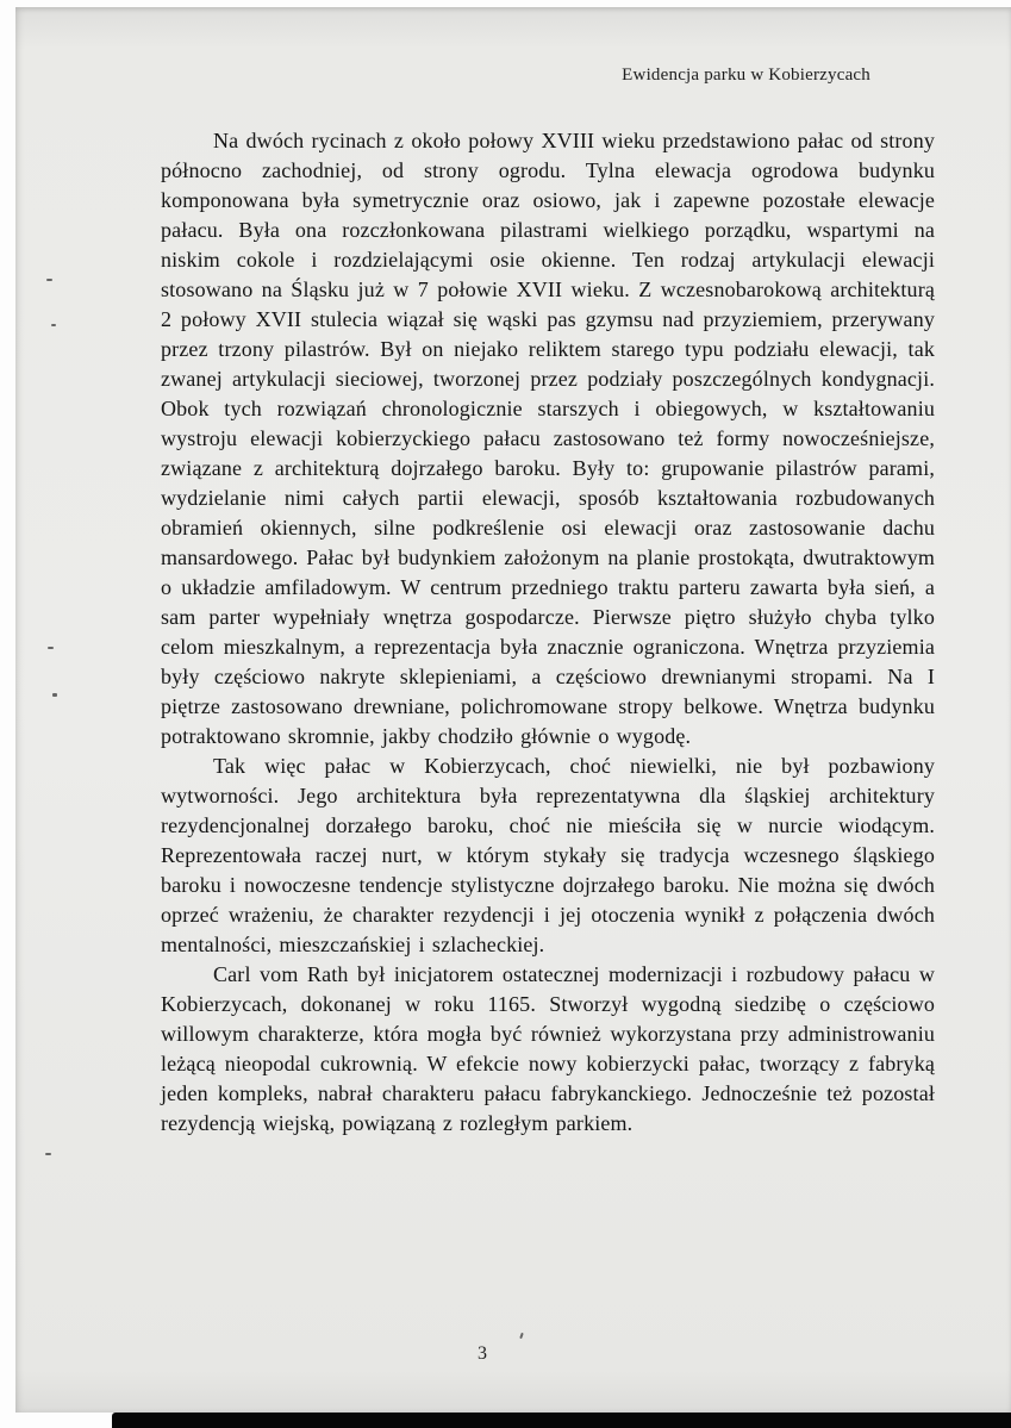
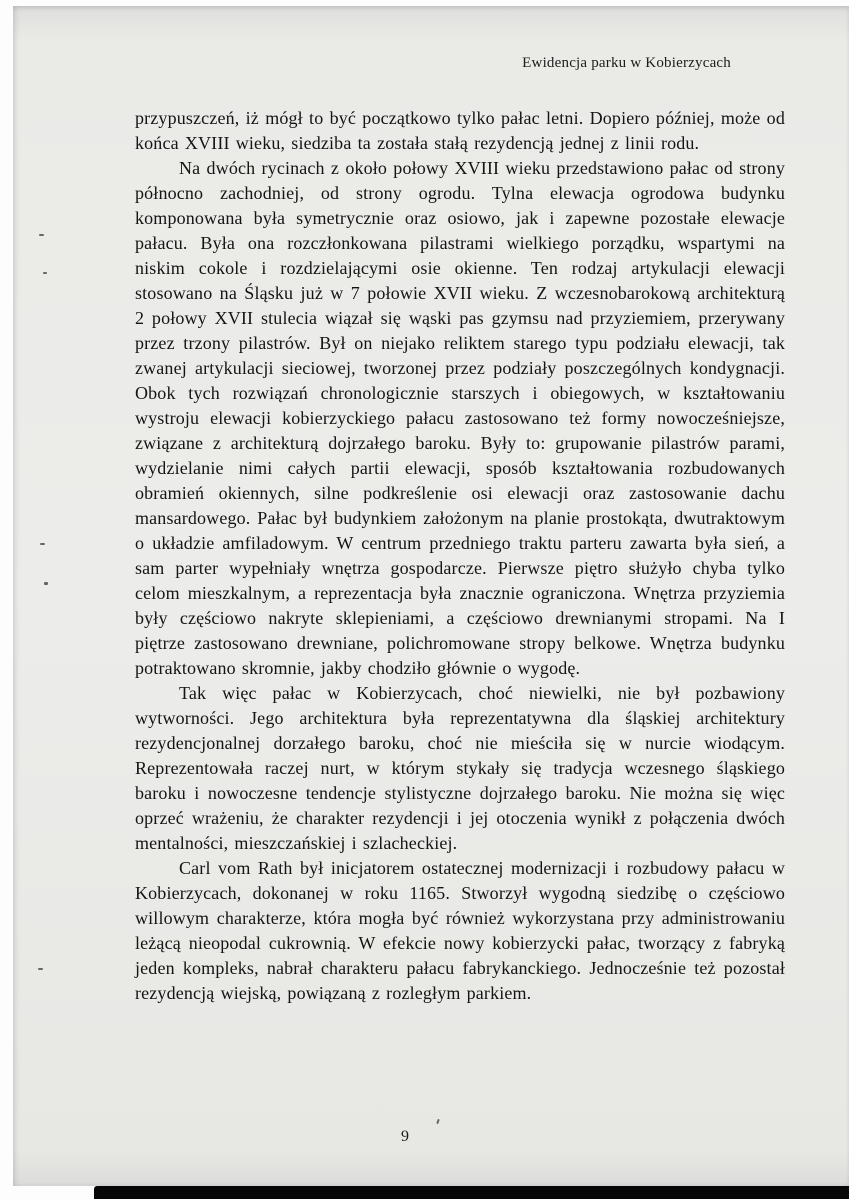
  Ewidencja parku w Kobierzycach
+ przypuszczeń, iż mógł to być początkowo tylko pałac letni. Dopiero później, może od końca XVIII wieku, siedziba ta została stałą rezydencją jednej z linii rodu.
  Na dwóch rycinach z około połowy XVIII wieku przedstawiono pałac od strony północno zachodniej, od strony ogrodu. Tylna elewacja ogrodowa budynku komponowana była symetrycznie oraz osiowo, jak i zapewne pozostałe elewacje pałacu. Była ona rozczłonkowana pilastrami wielkiego porządku, wspartymi na niskim cokole i rozdzielającymi osie okienne. Ten rodzaj artykulacji elewacji stosowano na Śląsku już w 7 połowie XVII wieku. Z wczesnobarokową architekturą 2 połowy XVII stulecia wiązał się wąski pas gzymsu nad przyziemiem, przerywany przez trzony pilastrów. Był on niejako reliktem starego typu podziału elewacji, tak zwanej artykulacji sieciowej, tworzonej przez podziały poszczególnych kondygnacji. Obok tych rozwiązań chronologicznie starszych i obiegowych, w kształtowaniu wystroju elewacji kobierzyckiego pałacu zastosowano też formy nowocześniejsze, związane z architekturą dojrzałego baroku. Były to: grupowanie pilastrów parami, wydzielanie nimi całych partii elewacji, sposób kształtowania rozbudowanych obramień okiennych, silne podkreślenie osi elewacji oraz zastosowanie dachu mansardowego. Pałac był budynkiem założonym na planie prostokąta, dwutraktowym o układzie amfiladowym. W centrum przedniego traktu parteru zawarta była sień, a sam parter wypełniały wnętrza gospodarcze. Pierwsze piętro służyło chyba tylko celom mieszkalnym, a reprezentacja była znacznie ograniczona. Wnętrza przyziemia były częściowo nakryte sklepieniami, a częściowo drewnianymi stropami. Na I piętrze zastosowano drewniane, polichromowane stropy belkowe. Wnętrza budynku potraktowano skromnie, jakby chodziło głównie o wygodę.
- Tak więc pałac w Kobierzycach, choć niewielki, nie był pozbawiony wytworności. Jego architektura była reprezentatywna dla śląskiej architektury rezydencjonalnej dorzałego baroku, choć nie mieściła się w nurcie wiodącym. Reprezentowała raczej nurt, w którym stykały się tradycja wczesnego śląskiego baroku i nowoczesne tendencje stylistyczne dojrzałego baroku. Nie można się dwóch oprzeć wrażeniu, że charakter rezydencji i jej otoczenia wynikł z połączenia dwóch mentalności, mieszczańskiej i szlacheckiej.
+ Tak więc pałac w Kobierzycach, choć niewielki, nie był pozbawiony wytworności. Jego architektura była reprezentatywna dla śląskiej architektury rezydencjonalnej dorzałego baroku, choć nie mieściła się w nurcie wiodącym. Reprezentowała raczej nurt, w którym stykały się tradycja wczesnego śląskiego baroku i nowoczesne tendencje stylistyczne dojrzałego baroku. Nie można się więc oprzeć wrażeniu, że charakter rezydencji i jej otoczenia wynikł z połączenia dwóch mentalności, mieszczańskiej i szlacheckiej.
  Carl vom Rath był inicjatorem ostatecznej modernizacji i rozbudowy pałacu w Kobierzycach, dokonanej w roku 1165. Stworzył wygodną siedzibę o częściowo willowym charakterze, która mogła być również wykorzystana przy administrowaniu leżącą nieopodal cukrownią. W efekcie nowy kobierzycki pałac, tworzący z fabryką jeden kompleks, nabrał charakteru pałacu fabrykanckiego. Jednocześnie też pozostał rezydencją wiejską, powiązaną z rozległym parkiem.
- 3
+ 9
